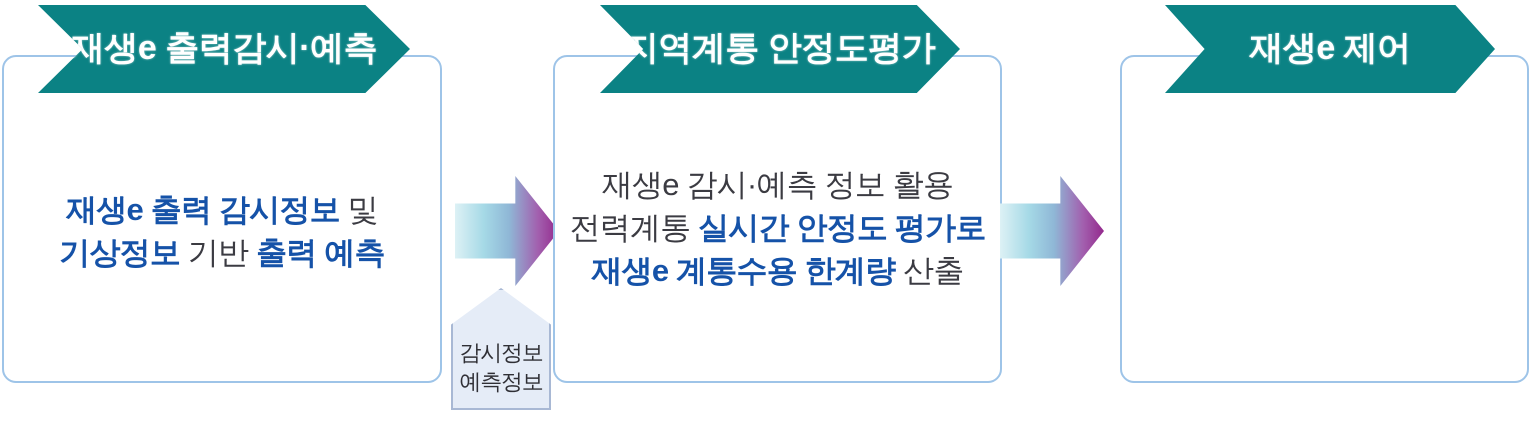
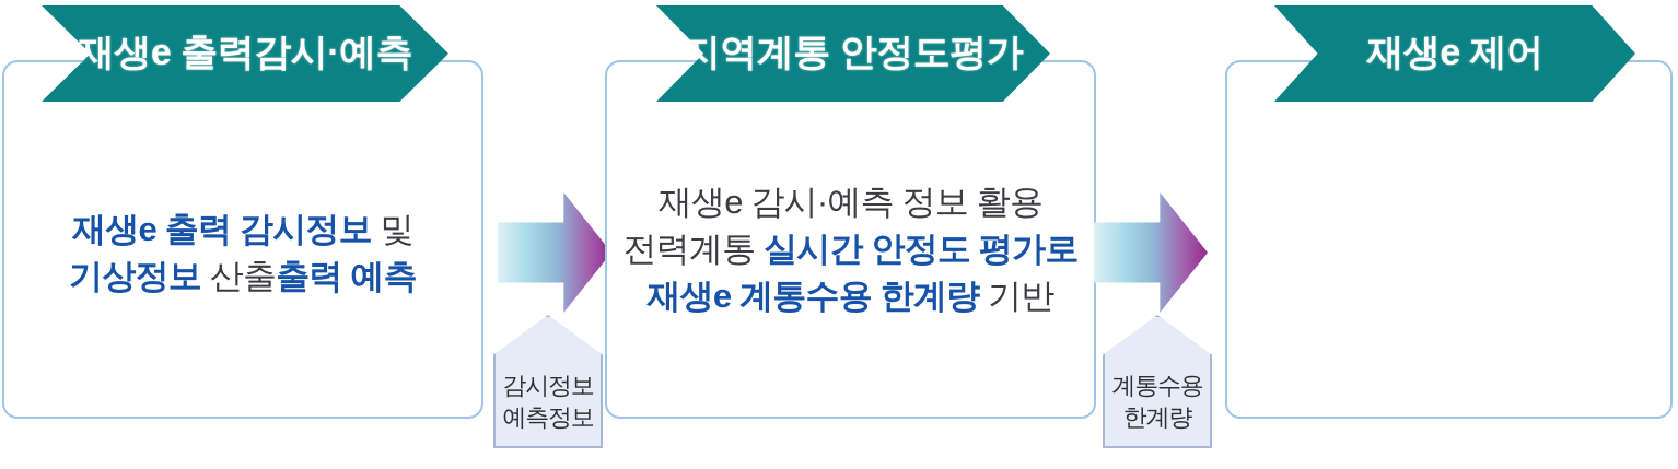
  재생e 출력감시·예측
  재생e 출력 감시정보 및
- 기상정보 기반 출력 예측
+ 기상정보 산출출력 예측
  감시정보
  예측정보
  역계통 안정도평가
  재생e 감시·예측 정보 활용
  전력계통 실시간 안정도 평가로
- 재생e 계통수용 한계량 산출
+ 재생e 계통수용 한계량 기반
+ 계통수용
+ 한계량
  재생e 제어
